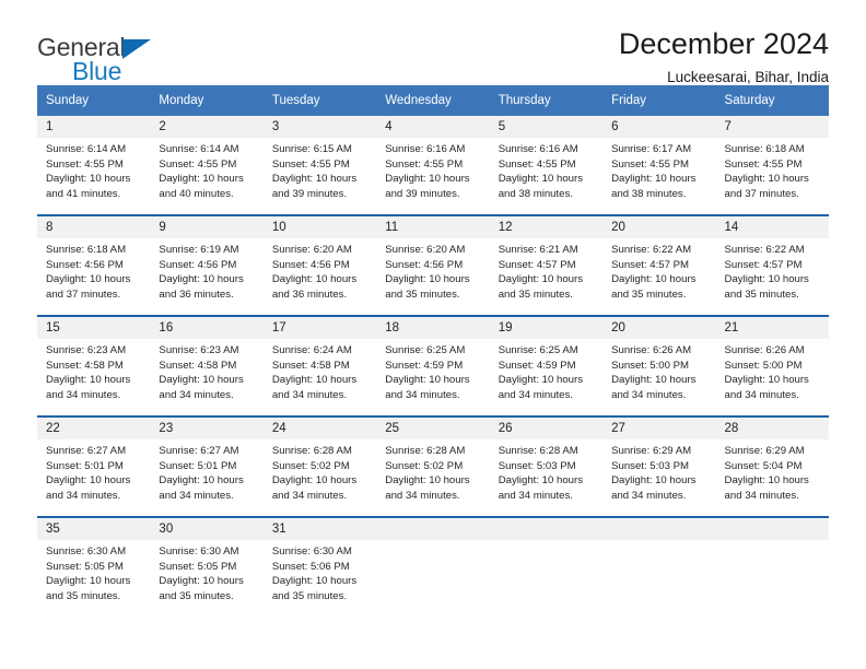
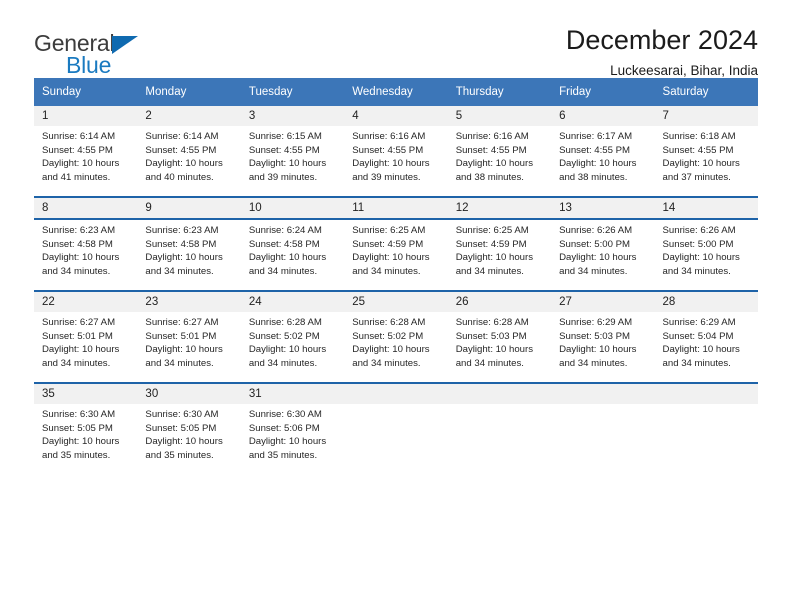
  General
  Blue
  December 2024
  Luckeesarai, Bihar, India
  Sunday	Monday	Tuesday	Wednesday	Thursday	Friday	Saturday
  1	2	3	4	5	6	7
  Sunrise: 6:14 AMSunset: 4:55 PMDaylight: 10 hoursand 41 minutes.	Sunrise: 6:14 AMSunset: 4:55 PMDaylight: 10 hoursand 40 minutes.	Sunrise: 6:15 AMSunset: 4:55 PMDaylight: 10 hoursand 39 minutes.	Sunrise: 6:16 AMSunset: 4:55 PMDaylight: 10 hoursand 39 minutes.	Sunrise: 6:16 AMSunset: 4:55 PMDaylight: 10 hoursand 38 minutes.	Sunrise: 6:17 AMSunset: 4:55 PMDaylight: 10 hoursand 38 minutes.	Sunrise: 6:18 AMSunset: 4:55 PMDaylight: 10 hoursand 37 minutes.
- 8	9	10	11	12	20	14
+ 8	9	10	11	12	13	14
- Sunrise: 6:18 AMSunset: 4:56 PMDaylight: 10 hoursand 37 minutes.	Sunrise: 6:19 AMSunset: 4:56 PMDaylight: 10 hoursand 36 minutes.	Sunrise: 6:20 AMSunset: 4:56 PMDaylight: 10 hoursand 36 minutes.	Sunrise: 6:20 AMSunset: 4:56 PMDaylight: 10 hoursand 35 minutes.	Sunrise: 6:21 AMSunset: 4:57 PMDaylight: 10 hoursand 35 minutes.	Sunrise: 6:22 AMSunset: 4:57 PMDaylight: 10 hoursand 35 minutes.	Sunrise: 6:22 AMSunset: 4:57 PMDaylight: 10 hoursand 35 minutes.
- 15	16	17	18	19	20	21
  Sunrise: 6:23 AMSunset: 4:58 PMDaylight: 10 hoursand 34 minutes.	Sunrise: 6:23 AMSunset: 4:58 PMDaylight: 10 hoursand 34 minutes.	Sunrise: 6:24 AMSunset: 4:58 PMDaylight: 10 hoursand 34 minutes.	Sunrise: 6:25 AMSunset: 4:59 PMDaylight: 10 hoursand 34 minutes.	Sunrise: 6:25 AMSunset: 4:59 PMDaylight: 10 hoursand 34 minutes.	Sunrise: 6:26 AMSunset: 5:00 PMDaylight: 10 hoursand 34 minutes.	Sunrise: 6:26 AMSunset: 5:00 PMDaylight: 10 hoursand 34 minutes.
  22	23	24	25	26	27	28
  Sunrise: 6:27 AMSunset: 5:01 PMDaylight: 10 hoursand 34 minutes.	Sunrise: 6:27 AMSunset: 5:01 PMDaylight: 10 hoursand 34 minutes.	Sunrise: 6:28 AMSunset: 5:02 PMDaylight: 10 hoursand 34 minutes.	Sunrise: 6:28 AMSunset: 5:02 PMDaylight: 10 hoursand 34 minutes.	Sunrise: 6:28 AMSunset: 5:03 PMDaylight: 10 hoursand 34 minutes.	Sunrise: 6:29 AMSunset: 5:03 PMDaylight: 10 hoursand 34 minutes.	Sunrise: 6:29 AMSunset: 5:04 PMDaylight: 10 hoursand 34 minutes.
  35	30	31
  Sunrise: 6:30 AMSunset: 5:05 PMDaylight: 10 hoursand 35 minutes.	Sunrise: 6:30 AMSunset: 5:05 PMDaylight: 10 hoursand 35 minutes.	Sunrise: 6:30 AMSunset: 5:06 PMDaylight: 10 hoursand 35 minutes.
